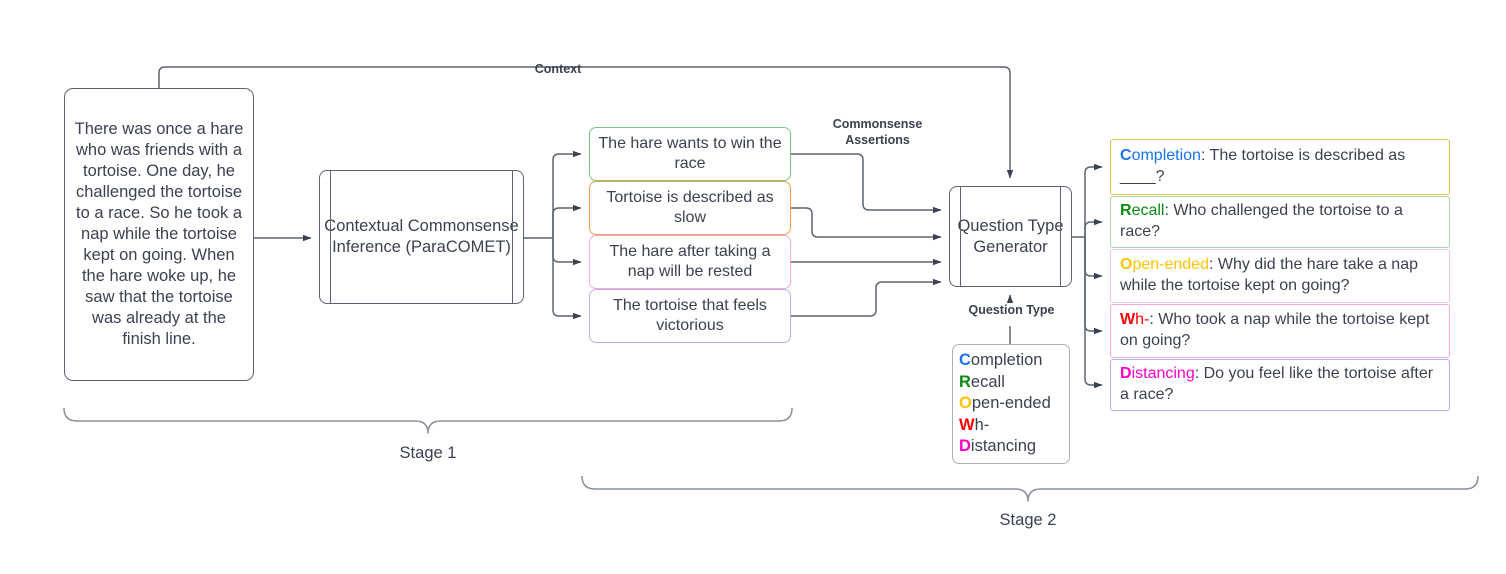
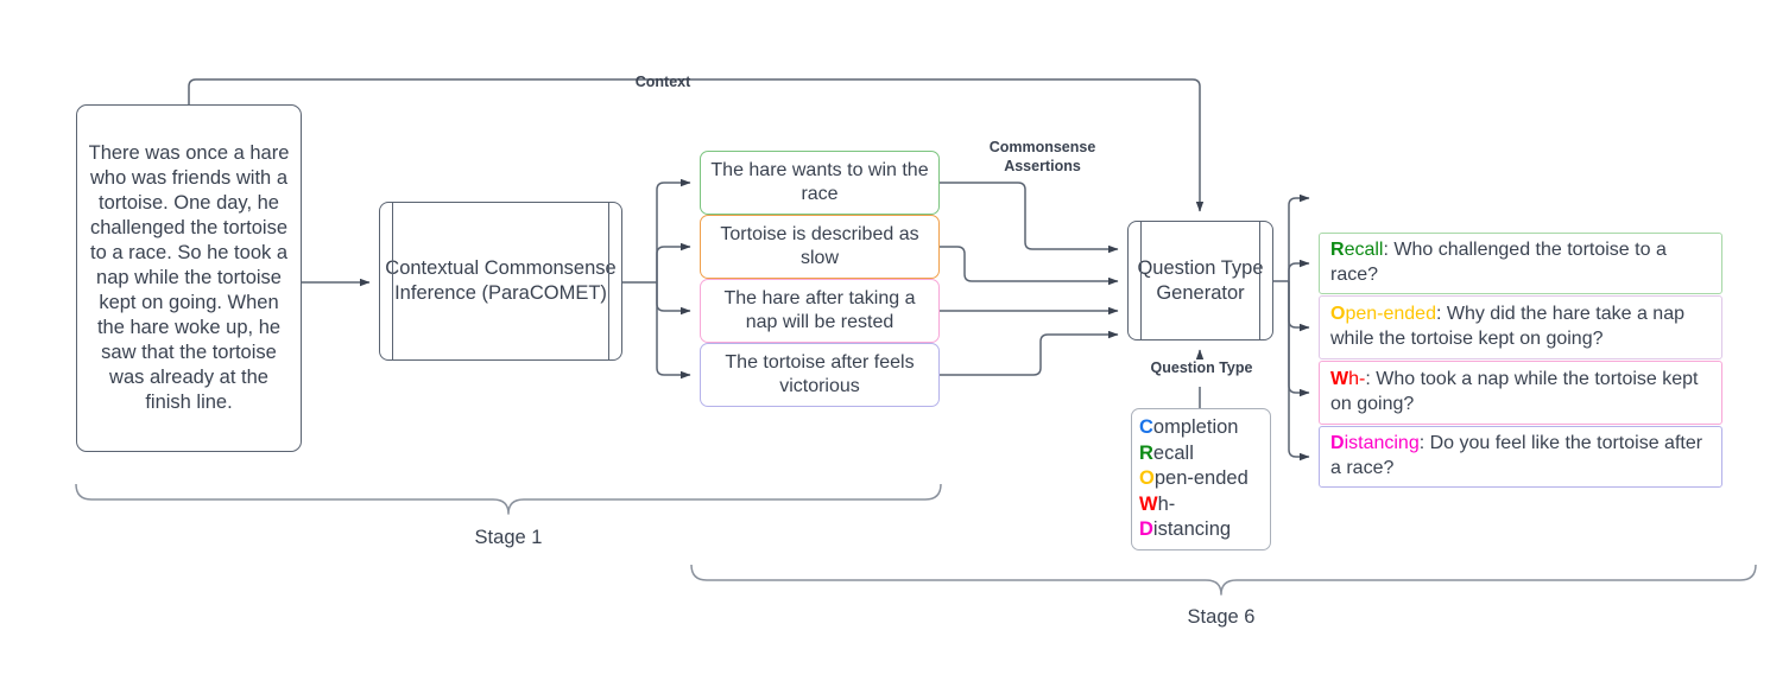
  There was once a hare who was friends with a tortoise. One day, he challenged the tortoise to a race. So he took a nap while the tortoise kept on going. When the hare woke up, he saw that the tortoise was already at the finish line.
  Contextual Commonsense Inference (ParaCOMET)
  Question Type Generator
  The hare wants to win the race
  Tortoise is described as slow
  The hare after taking a nap will be rested
- The tortoise that feels victorious
+ The tortoise after feels victorious
- Completion: The tortoise is described as ____?
  Recall: Who challenged the tortoise to a race?
  Open-ended: Why did the hare take a nap while the tortoise kept on going?
  Wh-: Who took a nap while the tortoise kept on going?
  Distancing: Do you feel like the tortoise after a race?
  Completion
  Recall
  Open-ended
  Wh-
  Distancing
  Context
  Commonsense
  Assertions
  Question Type
  Stage 1
- Stage 2
+ Stage 6
